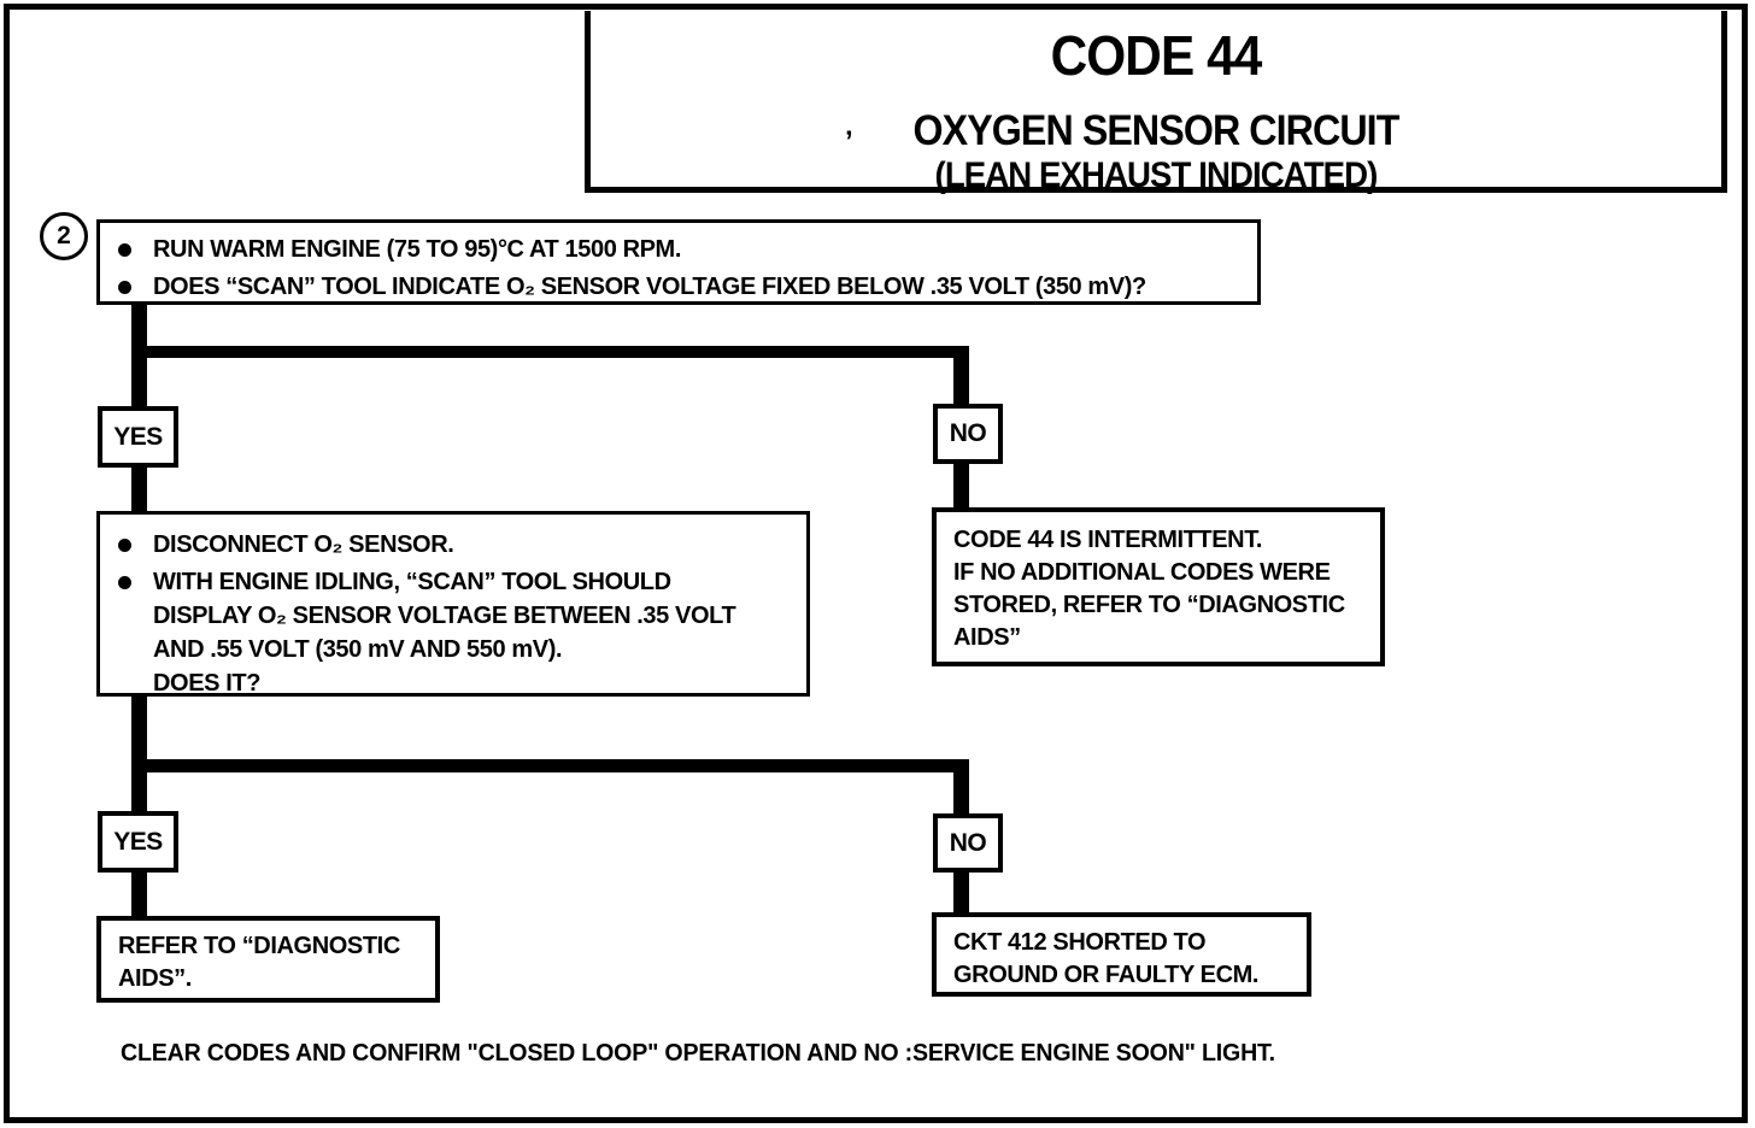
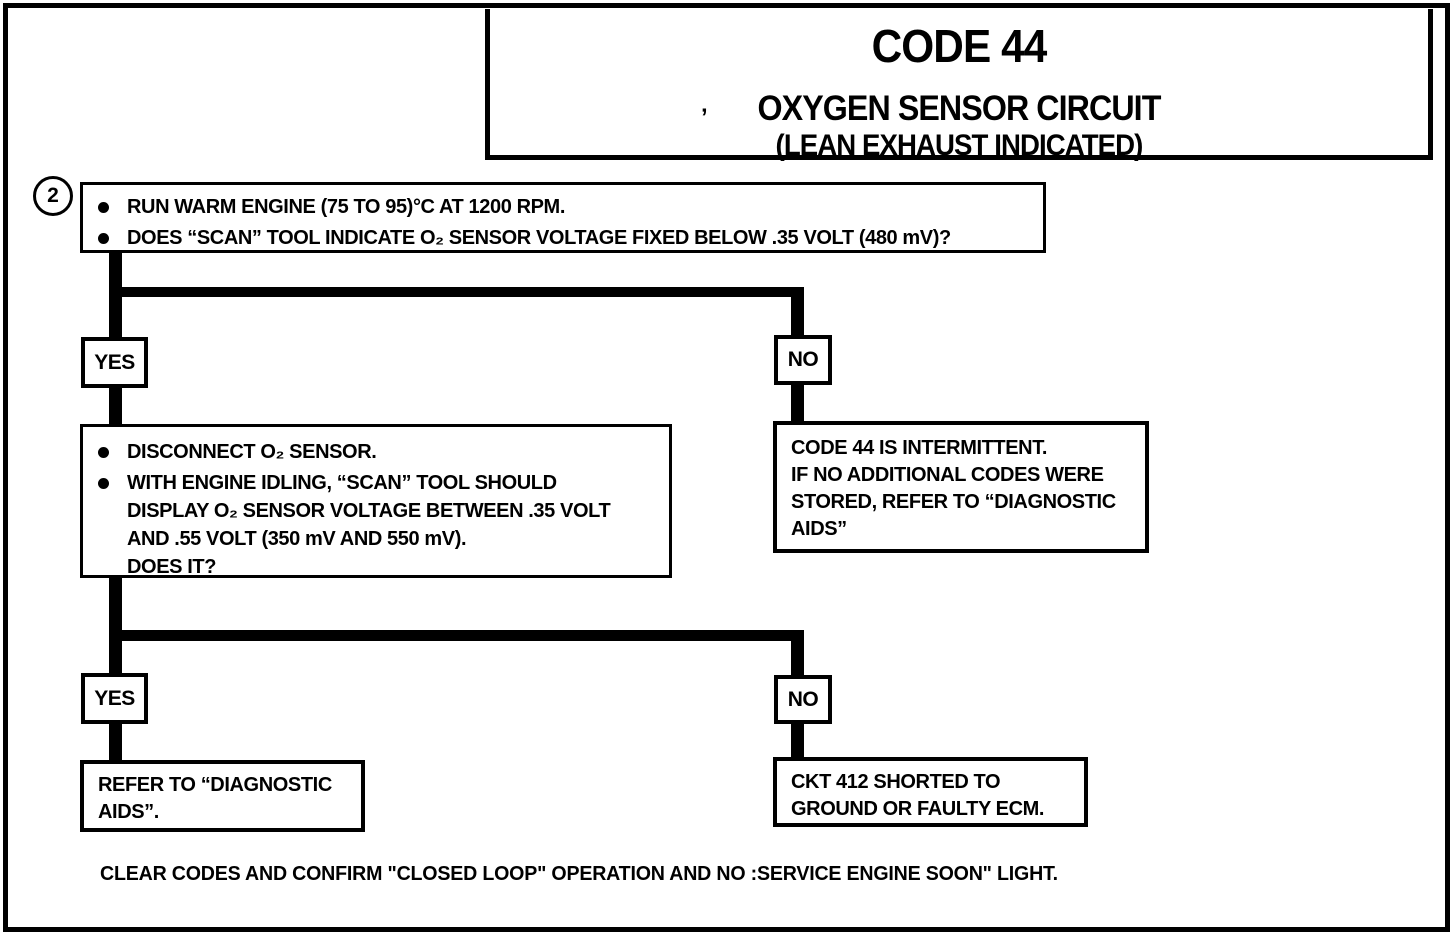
  CODE 44
  OXYGEN SENSOR CIRCUIT
  (LEAN EXHAUST INDICATED)
  ’
  2
- RUN WARM ENGINE (75 TO 95)°C AT 1500 RPM.
+ RUN WARM ENGINE (75 TO 95)°C AT 1200 RPM.
- DOES “SCAN” TOOL INDICATE O₂ SENSOR VOLTAGE FIXED BELOW .35 VOLT (350 mV)?
+ DOES “SCAN” TOOL INDICATE O₂ SENSOR VOLTAGE FIXED BELOW .35 VOLT (480 mV)?
  YES
  NO
  DISCONNECT O₂ SENSOR.
  WITH ENGINE IDLING, “SCAN” TOOL SHOULD
  DISPLAY O₂ SENSOR VOLTAGE BETWEEN .35 VOLT
  AND .55 VOLT (350 mV AND 550 mV).
  DOES IT?
  CODE 44 IS INTERMITTENT.
  IF NO ADDITIONAL CODES WERE
  STORED, REFER TO “DIAGNOSTIC
  AIDS”
  YES
  NO
  REFER TO “DIAGNOSTIC
  AIDS”.
  CKT 412 SHORTED TO
  GROUND OR FAULTY ECM.
  CLEAR CODES AND CONFIRM "CLOSED LOOP" OPERATION AND NO :SERVICE ENGINE SOON" LIGHT.
